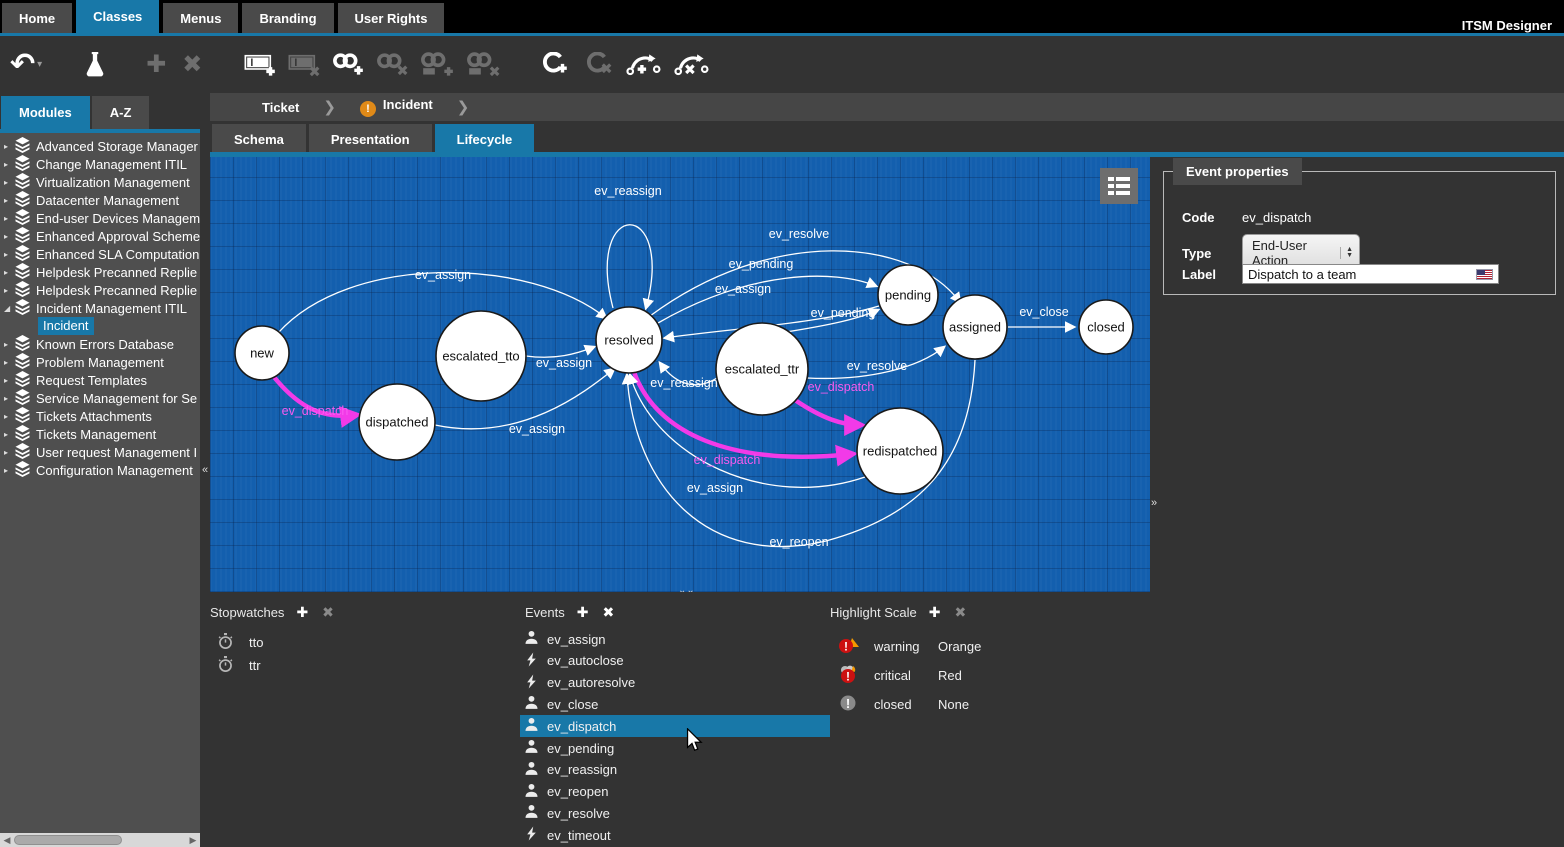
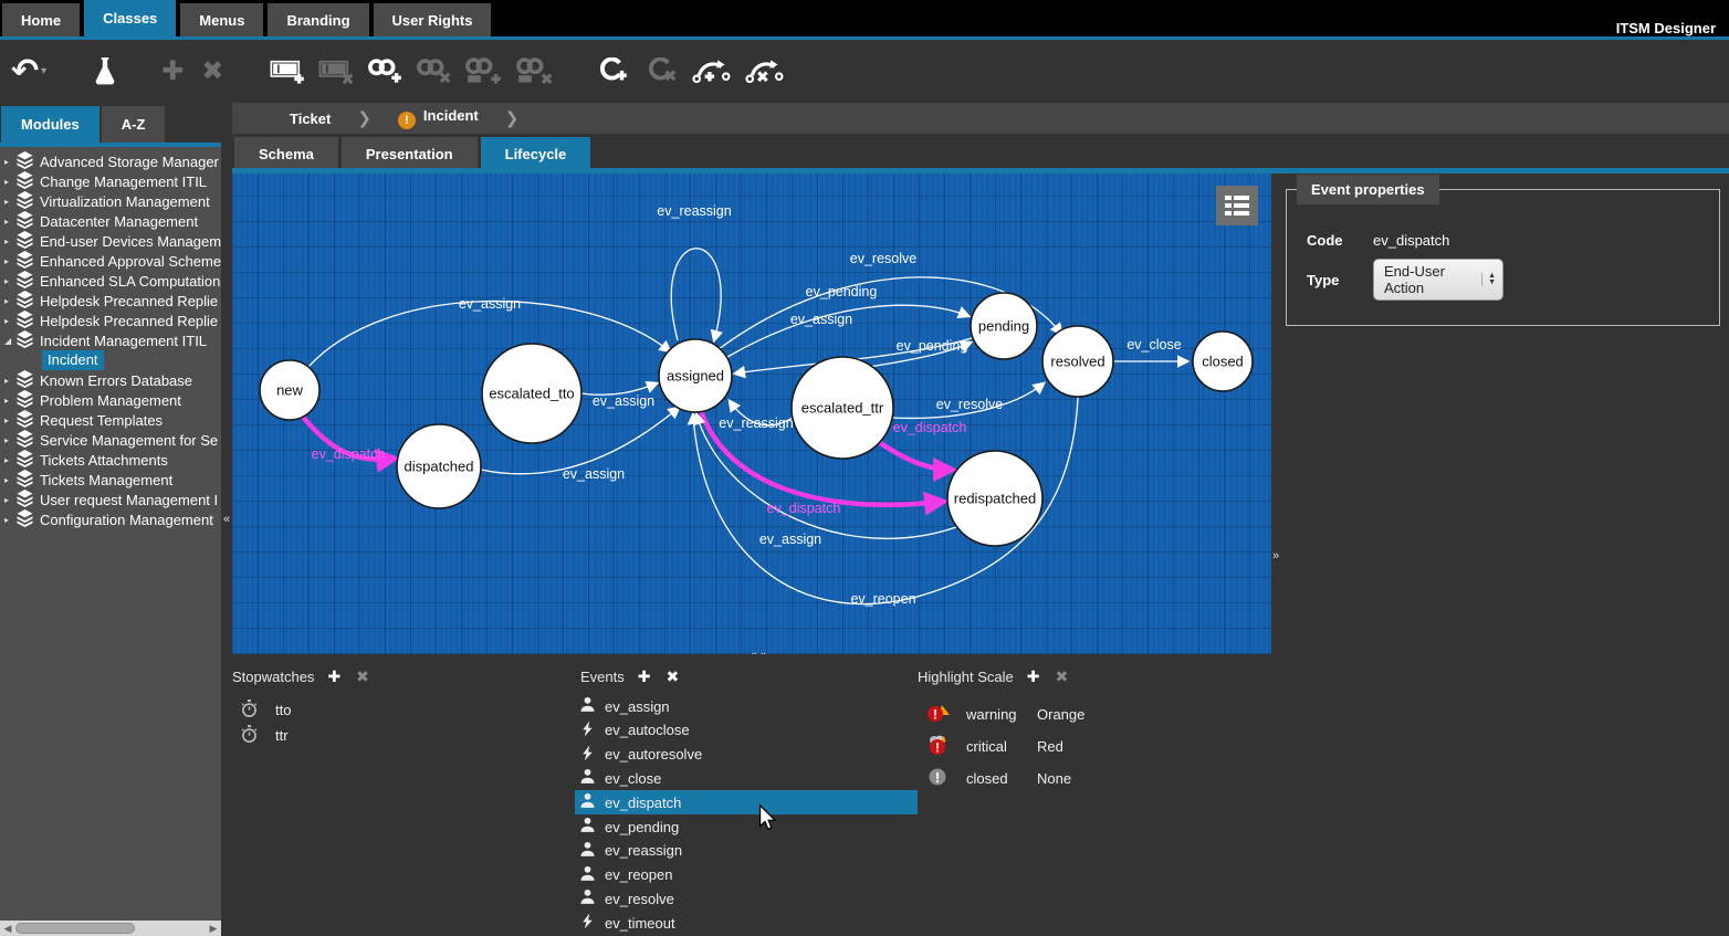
  Home
  Classes
  Menus
  Branding
  User Rights
  ITSM Designer
  ↶
  ▾
  ✚
  ✖
  I
  I
  Modules
  A-Z
  ▸
  Advanced Storage Manager
  ▸
  Change Management ITIL
  ▸
  Virtualization Management
  ▸
  Datacenter Management
  ▸
  End-user Devices Managem
  ▸
  Enhanced Approval Scheme
  ▸
  Enhanced SLA Computation
  ▸
  Helpdesk Precanned Replie
  ▸
  Helpdesk Precanned Replie
  ◢
  Incident Management ITIL
  Incident
  ▸
  Known Errors Database
  ▸
  Problem Management
  ▸
  Request Templates
  ▸
  Service Management for Se
  ▸
  Tickets Attachments
  ▸
  Tickets Management
  ▸
  User request Management I
  ▸
  Configuration Management
  ◀
  ▶
  «
  Ticket
  ❯
  ! Incident
  ❯
  Schema
  Presentation
  Lifecycle
  new
  dispatched
  escalated_tto
- resolved
+ assigned
  escalated_ttr
  pending
- assigned
+ resolved
  closed
  redispatched
  ev_assign
  ev_dispatch
  ev_assign
  ev_assign
  ev_reassign
  ev_pending
  ev_assign
  ev_resolve
  ev_pending
  ev_resolve
  ev_reassign
  ev_close
  ev_dispatch
  ev_dispatch
  ev_assign
  ev_reopen
  ⌄⌄
  »
  Event properties
  Code
  ev_dispatch
  Type
  End-User Action
- Label
- Dispatch to a team
  Stopwatches
  ✚
  ✖
  tto
  ttr
  Events
  ✚
  ✖
  ev_assign
  ev_autoclose
  ev_autoresolve
  ev_close
  ev_dispatch
  ev_pending
  ev_reassign
  ev_reopen
  ev_resolve
  ev_timeout
  Highlight Scale
  ✚
  ✖
  !
  warning
  Orange
  !
  critical
  Red
  !
  closed
  None
